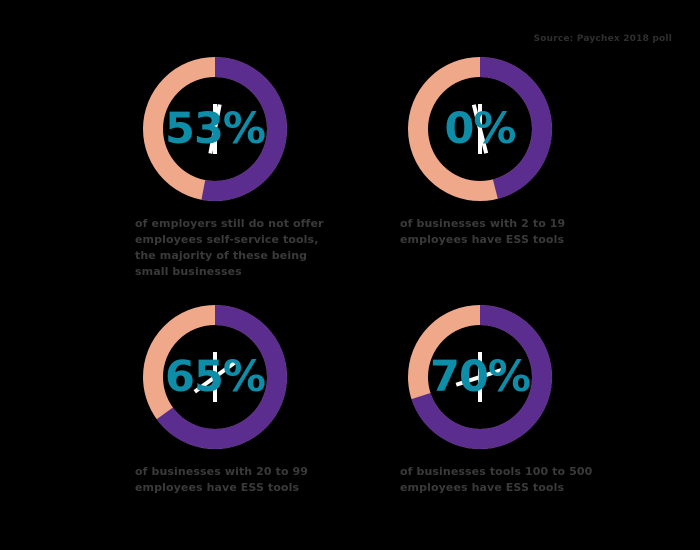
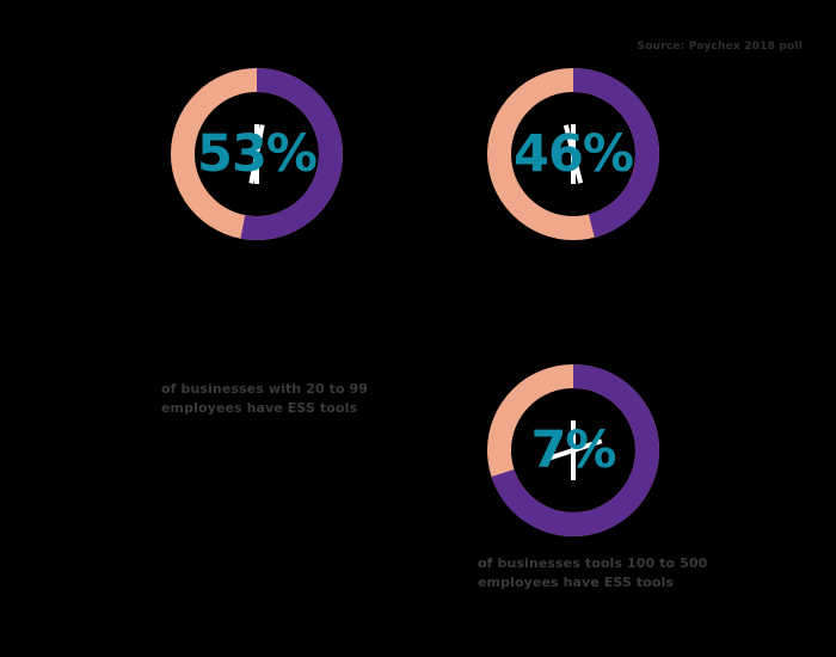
  Source: Paychex 2018 poll
  53%
- of employers still do not offer employees self-service tools, the majority of these being small businesses
- 0%
+ 46%
- of businesses with 2 to 19 employees have ESS tools
- 65%
  of businesses with 20 to 99 employees have ESS tools
- 70%
+ 7%
  of businesses tools 100 to 500 employees have ESS tools
